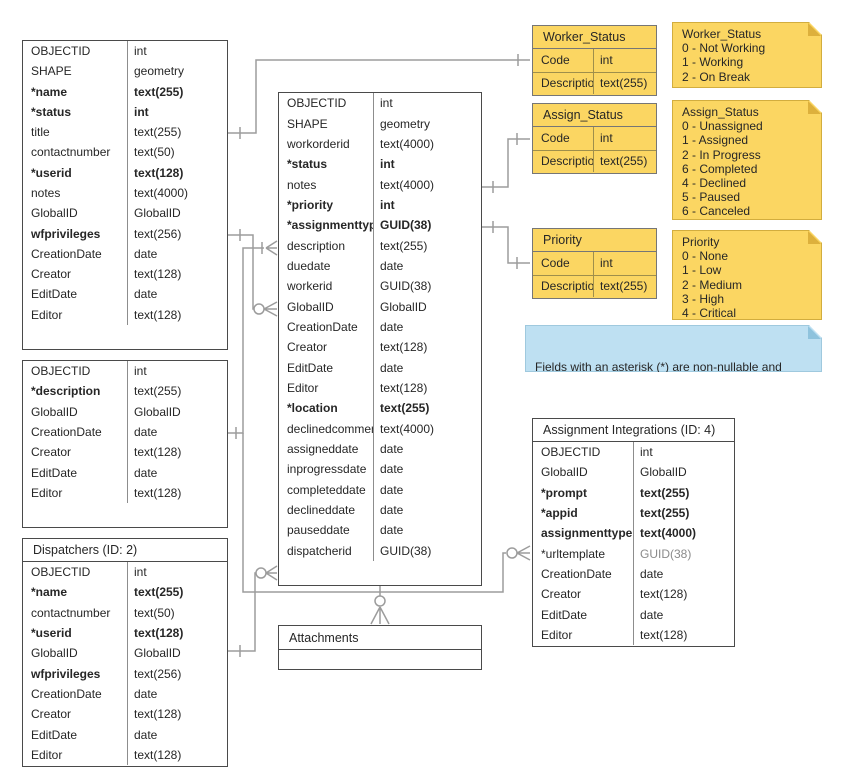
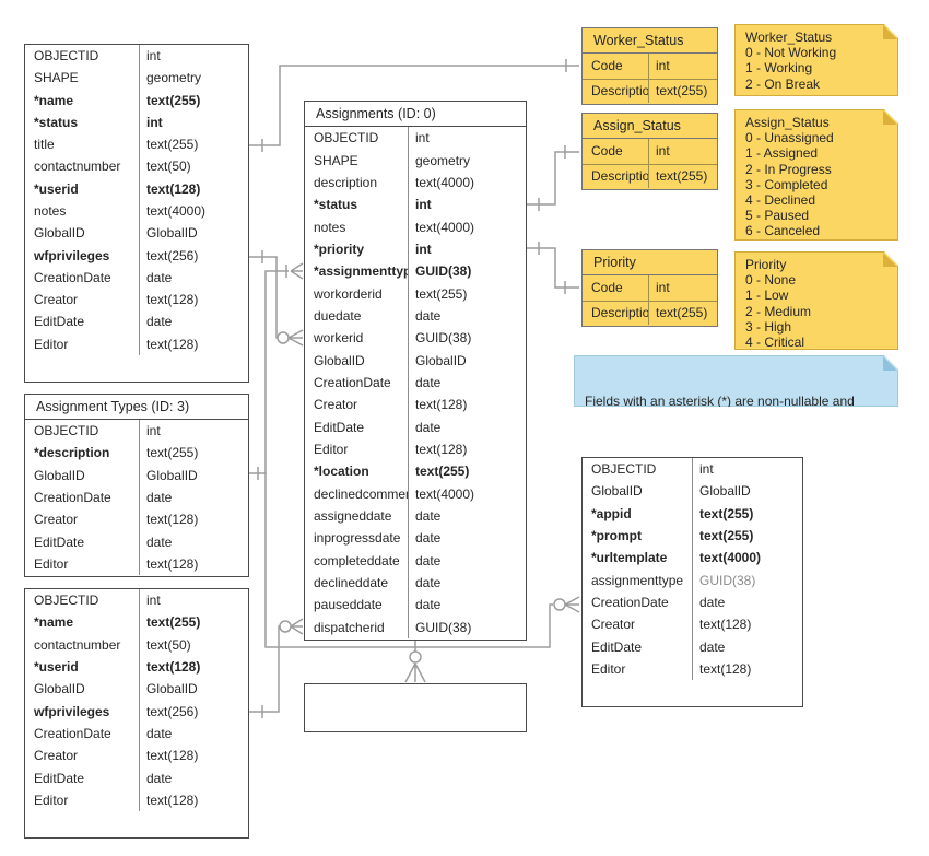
  OBJECTID
  int
  SHAPE
  geometry
  *name
  text(255)
  *status
  int
  title
  text(255)
  contactnumber
  text(50)
  *userid
  text(128)
  notes
  text(4000)
  GlobalID
  GlobalID
  wfprivileges
  text(256)
  CreationDate
  date
  Creator
  text(128)
  EditDate
  date
  Editor
  text(128)
+ Assignment Types (ID: 3)
  OBJECTID
  int
  *description
  text(255)
  GlobalID
  GlobalID
  CreationDate
  date
  Creator
  text(128)
  EditDate
  date
  Editor
  text(128)
- Dispatchers (ID: 2)
  OBJECTID
  int
  *name
  text(255)
  contactnumber
  text(50)
  *userid
  text(128)
  GlobalID
  GlobalID
  wfprivileges
  text(256)
  CreationDate
  date
  Creator
  text(128)
  EditDate
  date
  Editor
  text(128)
+ Assignments (ID: 0)
  OBJECTID
  int
  SHAPE
  geometry
- workorderid
+ description
  text(4000)
  *status
  int
  notes
  text(4000)
  *priority
  int
  *assignmentty
  GUID(38)
- description
+ workorderid
  text(255)
  duedate
  date
  workerid
  GUID(38)
  GlobalID
  GlobalID
  CreationDate
  date
  Creator
  text(128)
  EditDate
  date
  Editor
  text(128)
  *location
  text(255)
  declinedcomme
  text(4000)
  assigneddate
  date
  inprogressdate
  date
  completeddate
  date
  declineddate
  date
  pauseddate
  date
  dispatcherid
  GUID(38)
- Attachments
- Assignment Integrations (ID: 4)
  OBJECTID
  int
  GlobalID
  GlobalID
- *prompt
+ *appid
  text(255)
- *appid
+ *prompt
  text(255)
- assignmenttype
+ *urltemplate
  text(4000)
- *urltemplate
+ assignmenttype
  GUID(38)
  CreationDate
  date
  Creator
  text(128)
  EditDate
  date
  Editor
  text(128)
  Worker_Status
  Code
  int
  Descriptio
  text(255)
  Assign_Status
  Code
  int
  Descriptio
  text(255)
  Priority
  Code
  int
  Descriptio
  text(255)
  Worker_Status
  0 - Not Working
  1 - Working
  2 - On Break
  Assign_Status
  0 - Unassigned
  1 - Assigned
  2 - In Progress
- 6 - Completed
+ 3 - Completed
  4 - Declined
  5 - Paused
  6 - Canceled
  Priority
  0 - None
  1 - Low
  2 - Medium
  3 - High
  4 - Critical
